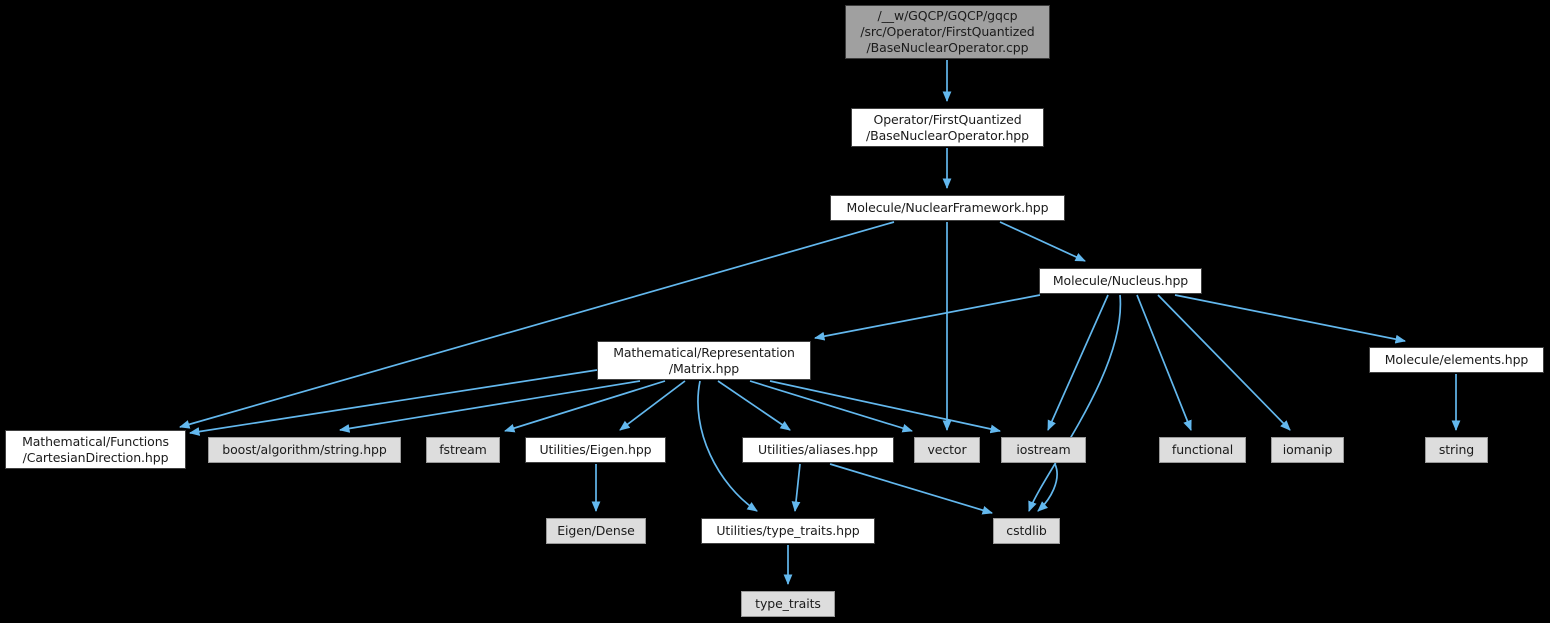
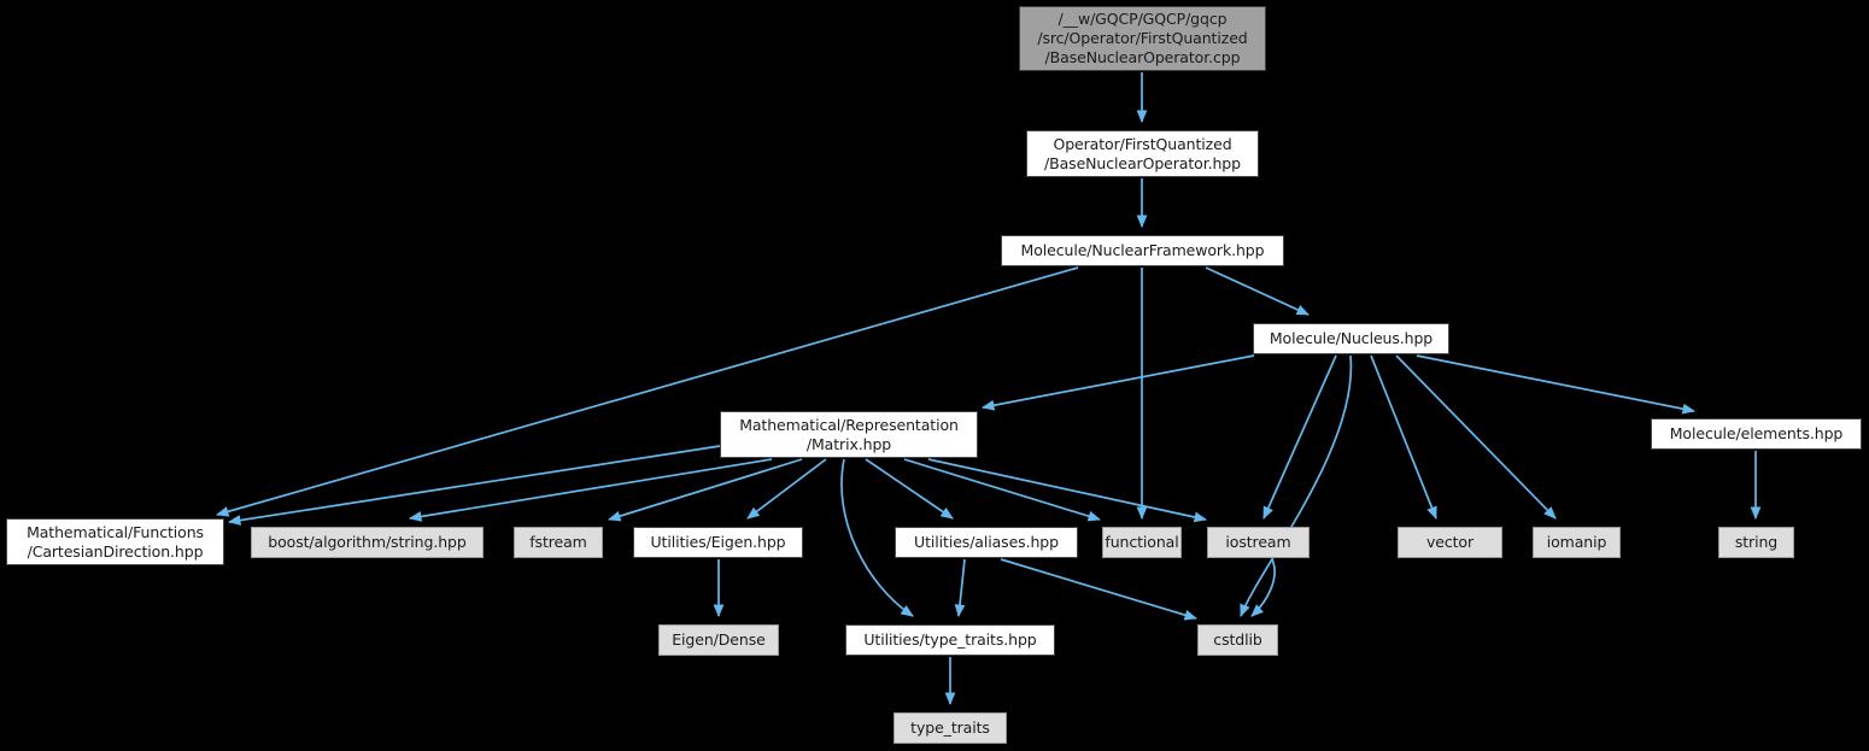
  /__w/GQCP/GQCP/gqcp
  /src/Operator/FirstQuantized
  /BaseNuclearOperator.cpp
  Operator/FirstQuantized
  /BaseNuclearOperator.hpp
  Molecule/NuclearFramework.hpp
  Molecule/Nucleus.hpp
  Mathematical/Representation
  /Matrix.hpp
- functional
+ vector
  iomanip
  Molecule/elements.hpp
  Mathematical/Functions
  /CartesianDirection.hpp
  boost/algorithm/string.hpp
  fstream
  Utilities/Eigen.hpp
  Utilities/aliases.hpp
- vector
+ functional
  iostream
  string
  Eigen/Dense
  Utilities/type_traits.hpp
  cstdlib
  type_traits
